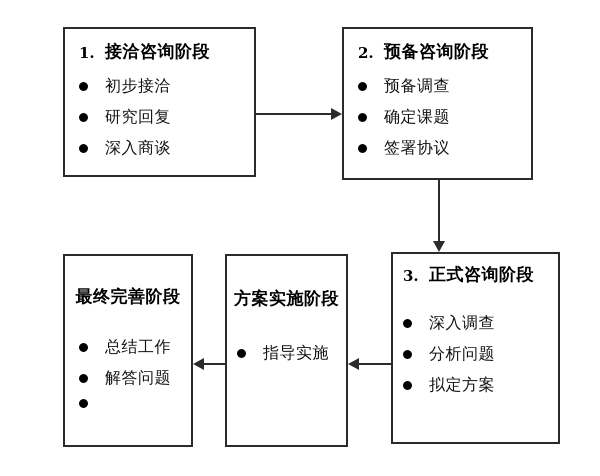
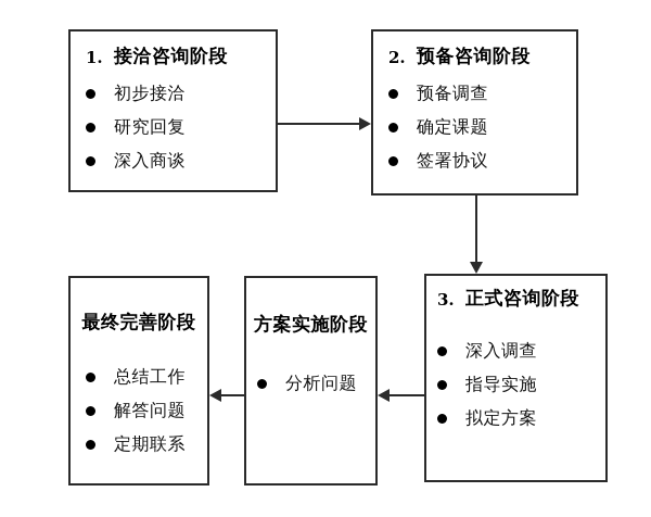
  1.
  接洽咨询阶段
  初步接洽
  研究回复
  深入商谈
  2.
  预备咨询阶段
  预备调查
  确定课题
  签署协议
  3.
  正式咨询阶段
  深入调查
- 分析问题
+ 指导实施
  拟定方案
  方案实施阶段
- 指导实施
+ 分析问题
  最终完善阶段
  总结工作
  解答问题
+ 定期联系
